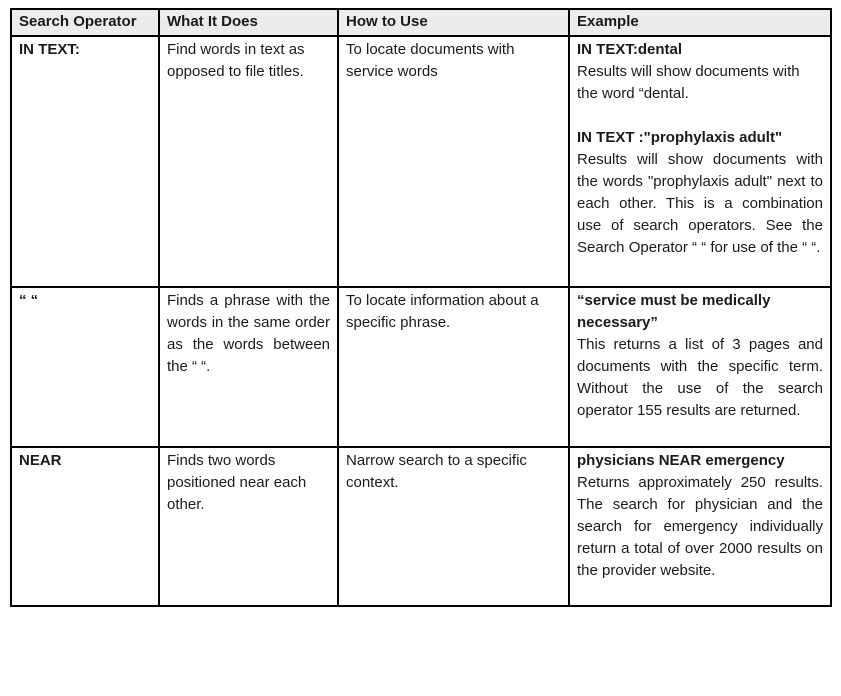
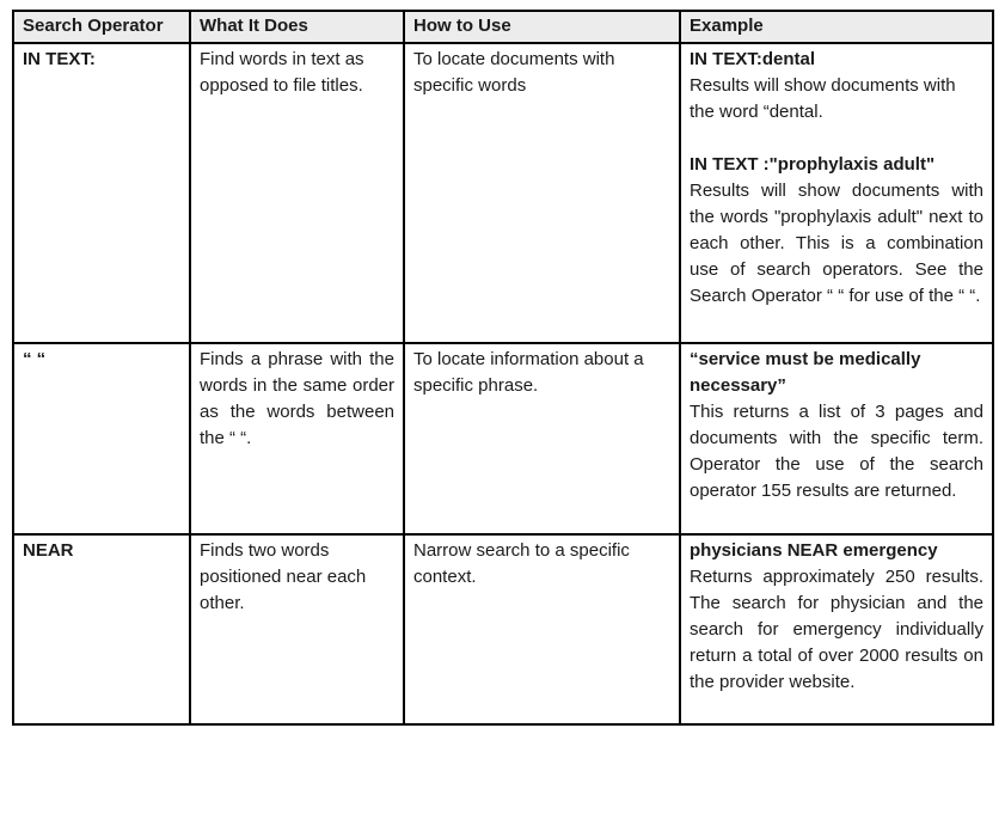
  Search Operator	What It Does	How to Use	Example
- IN TEXT:	Find words in text as opposed to file titles.	To locate documents with service words	IN TEXT:dental Results will show documents with the word “dental. IN TEXT :"prophylaxis adult" Results will show documents with the words "prophylaxis adult" next to each other. This is a combination use of search operators. See the Search Operator “ “ for use of the “ “.
+ IN TEXT:	Find words in text as opposed to file titles.	To locate documents with specific words	IN TEXT:dental Results will show documents with the word “dental. IN TEXT :"prophylaxis adult" Results will show documents with the words "prophylaxis adult" next to each other. This is a combination use of search operators. See the Search Operator “ “ for use of the “ “.
- “ “	Finds a phrase with the words in the same order as the words between the “ “.	To locate information about a specific phrase.	“service must be medically necessary” This returns a list of 3 pages and documents with the specific term. Without the use of the search operator 155 results are returned.
+ “ “	Finds a phrase with the words in the same order as the words between the “ “.	To locate information about a specific phrase.	“service must be medically necessary” This returns a list of 3 pages and documents with the specific term. Operator the use of the search operator 155 results are returned.
  NEAR	Finds two words positioned near each other.	Narrow search to a specific context.	physicians NEAR emergency Returns approximately 250 results. The search for physician and the search for emergency individually return a total of over 2000 results on the provider website.
